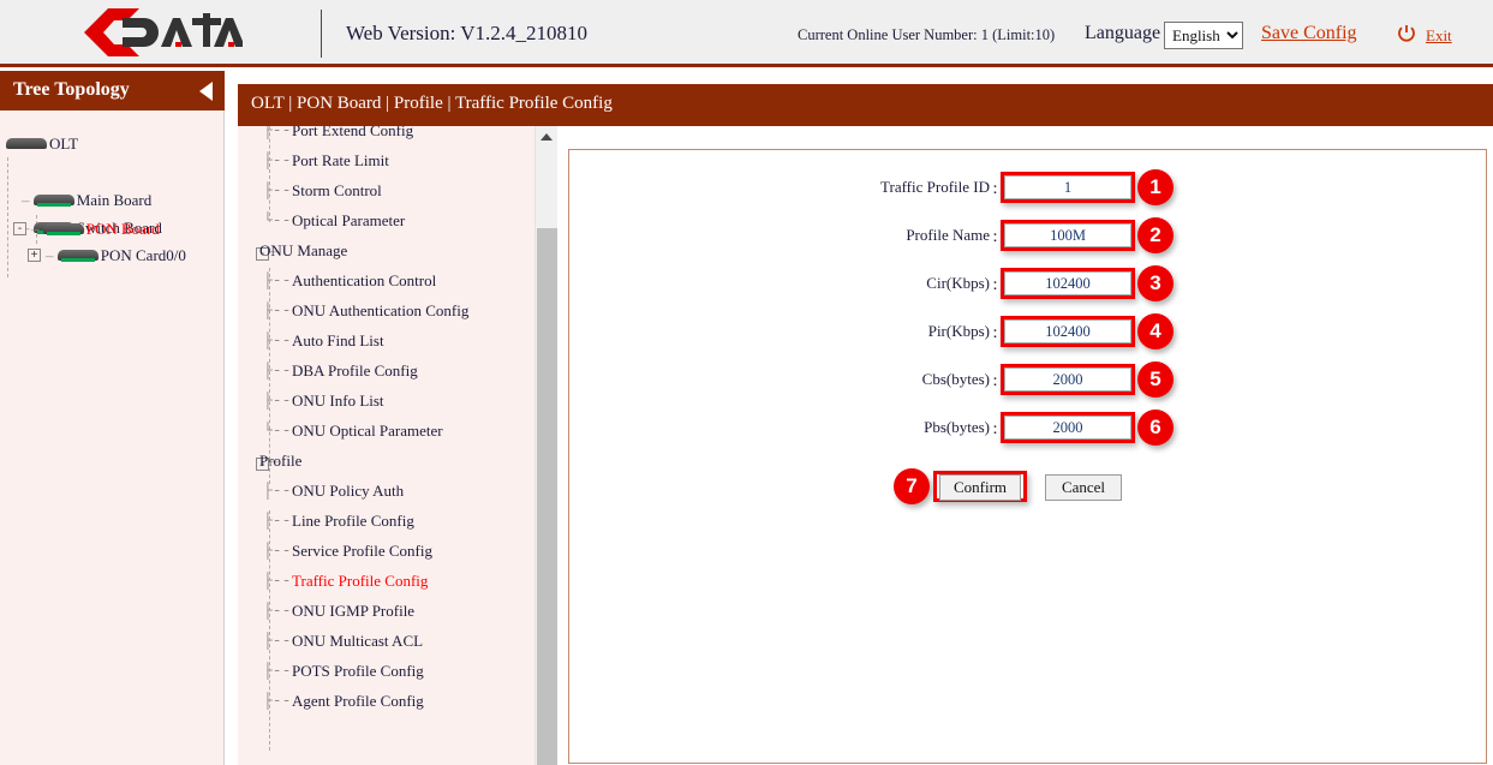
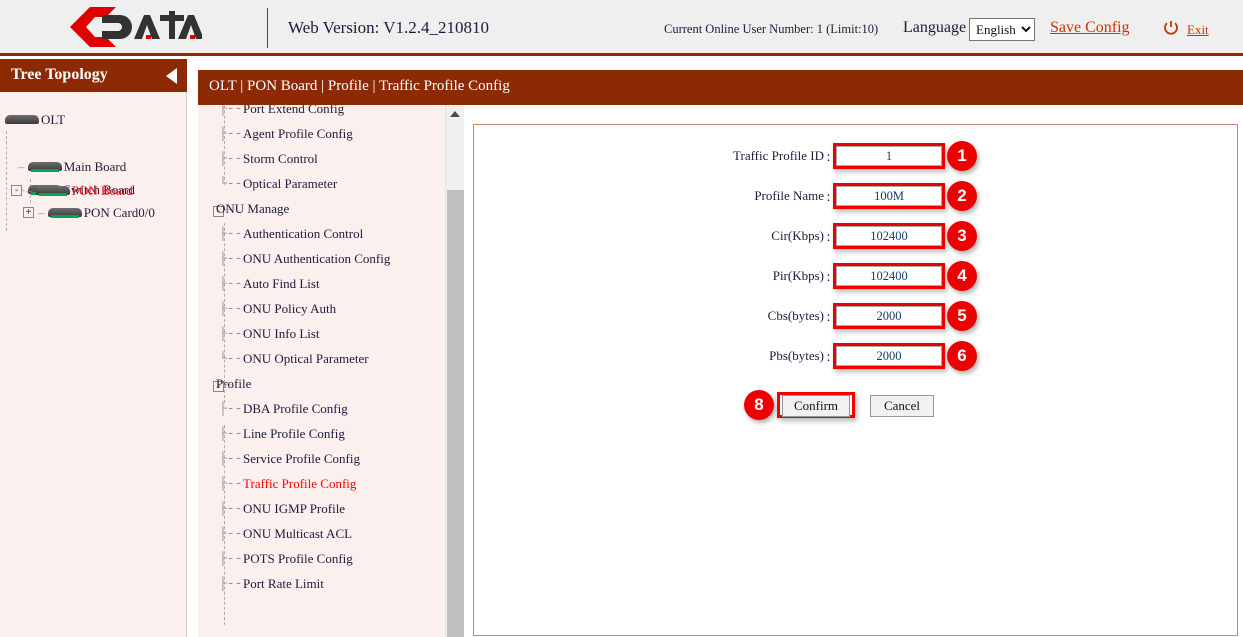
  Web Version: V1.2.4_210810
  Current Online User Number: 1 (Limit:10)
  Language
  English
  Save Config
  Exit
  Tree Topology
  OLT
  – Main Board
  witch Board
  -
  – PON Board
  +
  – PON Card0/0
  OLT | PON Board | Profile | Traffic Profile Config
  ├--
  Port Extend Config
  ├--
- Port Rate Limit
+ Agent Profile Config
  ├--
  Storm Control
  └--
  Optical Parameter
  -
  –
  ONU Manage
  ├--
  Authentication Control
  ├--
  ONU Authentication Config
  ├--
  Auto Find List
  ├--
- DBA Profile Config
+ ONU Policy Auth
  ├--
  ONU Info List
  └--
  ONU Optical Parameter
  -
  –
  Profile
  ├--
- ONU Policy Auth
+ DBA Profile Config
  ├--
  Line Profile Config
  ├--
  Service Profile Config
  ├--
  Traffic Profile Config
  ├--
  ONU IGMP Profile
  ├--
  ONU Multicast ACL
  ├--
  POTS Profile Config
  ├--
- Agent Profile Config
+ Port Rate Limit
  Traffic Profile ID
  ：
  1
  1
  Profile Name
  ：
  100M
  2
  Cir(Kbps)
  ：
  102400
  3
  Pir(Kbps)
  ：
  102400
  4
  Cbs(bytes)
  ：
  2000
  5
  Pbs(bytes)
  ：
  2000
  6
- 7
+ 8
  Confirm
  Cancel
